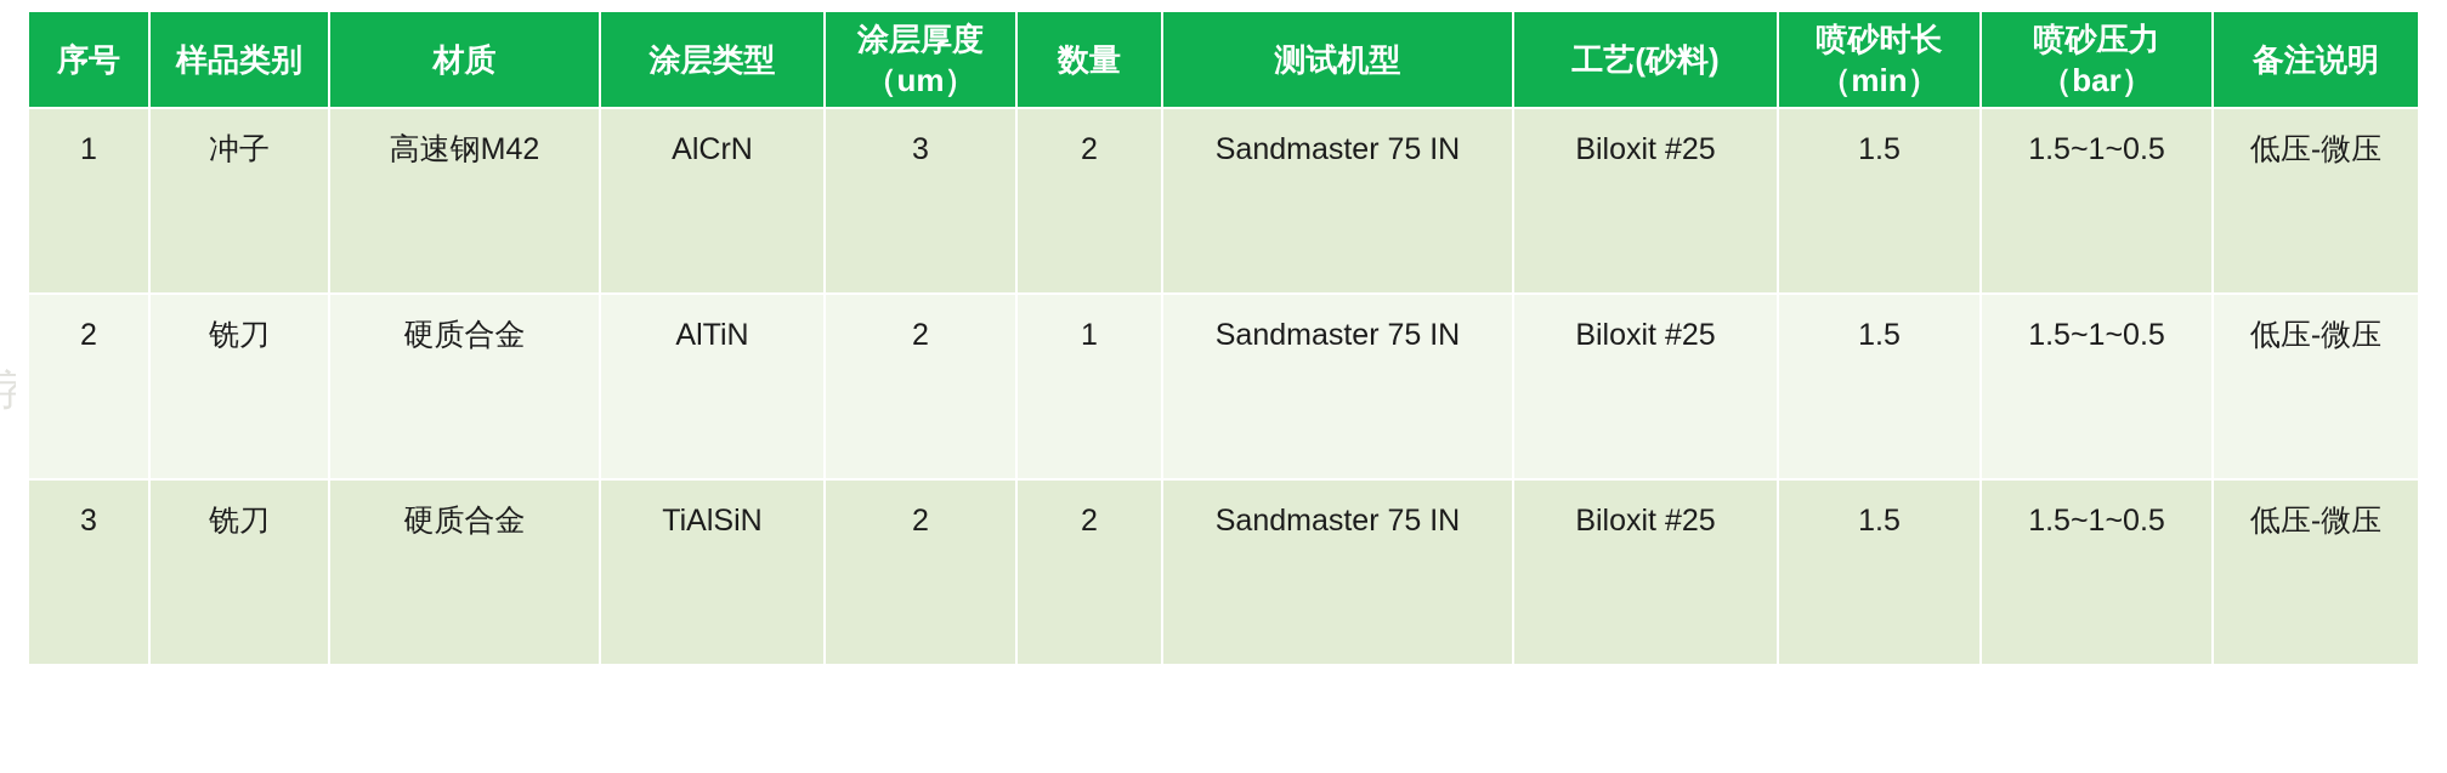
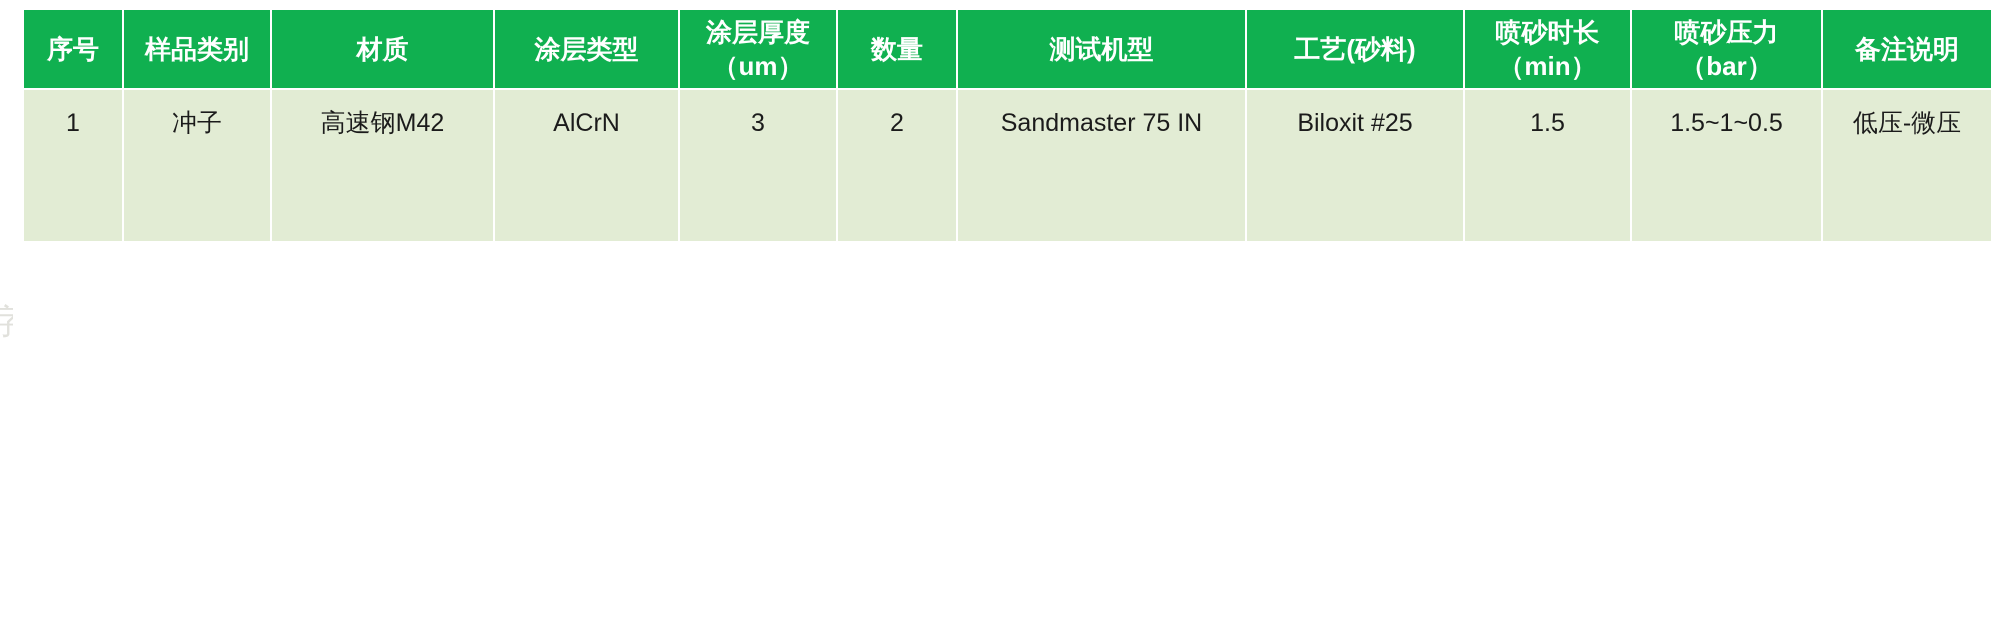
  字
  序号	样品类别	材质	涂层类型	涂层厚度 （um）	数量	测试机型	工艺(砂料)	喷砂时长 （min）	喷砂压力 （bar）	备注说明
  1	冲子	高速钢M42	AlCrN	3	2	Sandmaster 75 IN	Biloxit #25	1.5	1.5~1~0.5	低压-微压
- 2	铣刀	硬质合金	AlTiN	2	1	Sandmaster 75 IN	Biloxit #25	1.5	1.5~1~0.5	低压-微压
- 3	铣刀	硬质合金	TiAlSiN	2	2	Sandmaster 75 IN	Biloxit #25	1.5	1.5~1~0.5	低压-微压
